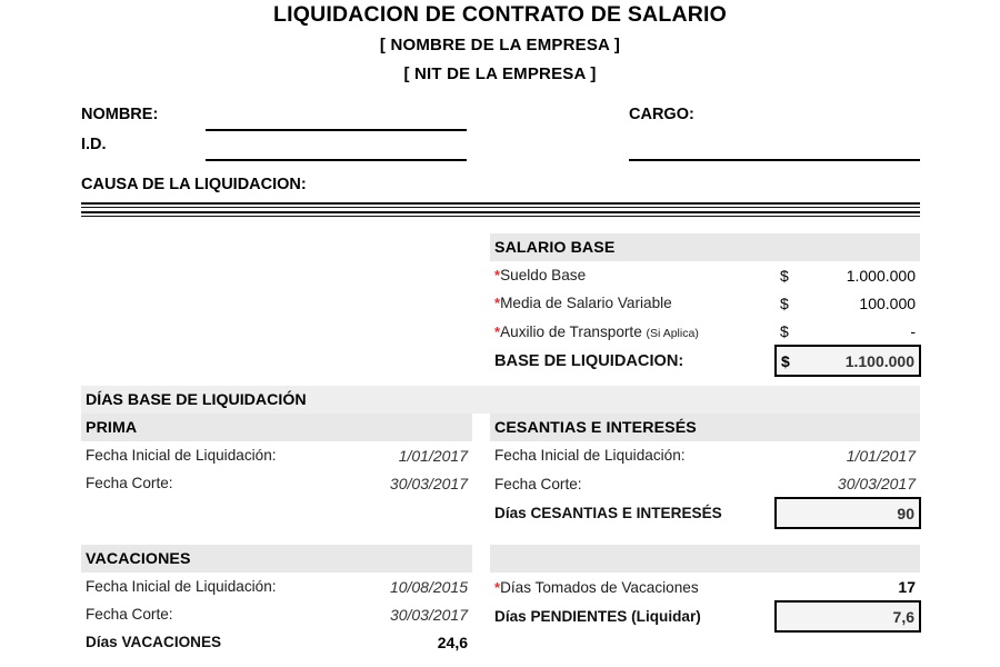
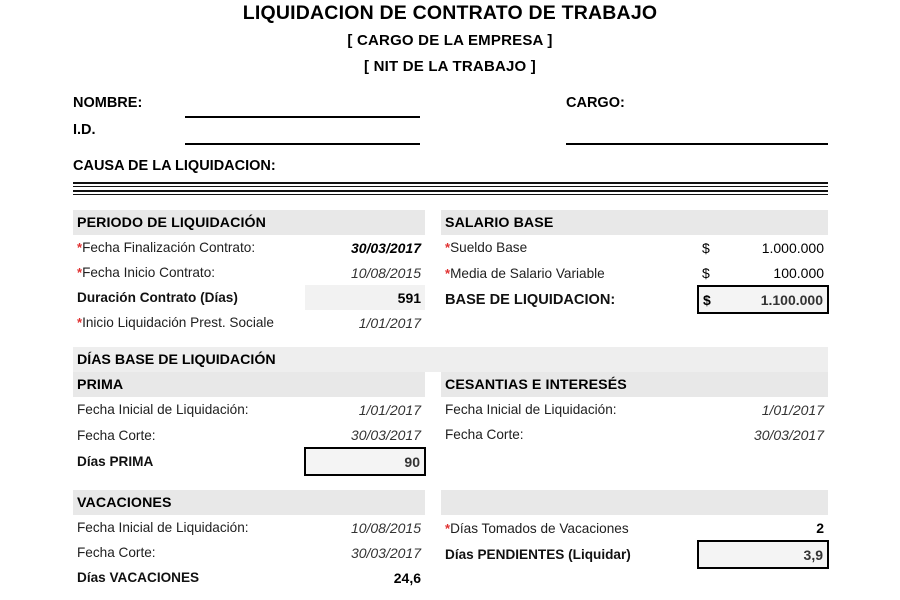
- LIQUIDACION DE CONTRATO DE SALARIO
+ LIQUIDACION DE CONTRATO DE TRABAJO
- [ NOMBRE DE LA EMPRESA ]
+ [ CARGO DE LA EMPRESA ]
- [ NIT DE LA EMPRESA ]
+ [ NIT DE LA TRABAJO ]
  NOMBRE:
  I.D.
  CARGO:
  CAUSA DE LA LIQUIDACION:
+ PERIODO DE LIQUIDACIÓN
+ *Fecha Finalización Contrato:	30/03/2017
+ *Fecha Inicio Contrato:	10/08/2015
+ Duración Contrato (Días)	591
+ *Inicio Liquidación Prest. Sociale	1/01/2017
  SALARIO BASE
  *Sueldo Base	$	1.000.000
  *Media de Salario Variable	$	100.000
- *Auxilio de Transporte (Si Aplica)	$	-
  BASE DE LIQUIDACION:	$	1.100.000
  DÍAS BASE DE LIQUIDACIÓN
  PRIMA
  Fecha Inicial de Liquidación:	1/01/2017
  Fecha Corte:	30/03/2017
+ Días PRIMA	90
  CESANTIAS E INTERESÉS
  Fecha Inicial de Liquidación:	1/01/2017
  Fecha Corte:	30/03/2017
- Días CESANTIAS E INTERESÉS	90
  VACACIONES
  Fecha Inicial de Liquidación:	10/08/2015
  Fecha Corte:	30/03/2017
  Días VACACIONES	24,6
- *Días Tomados de Vacaciones	17
+ *Días Tomados de Vacaciones	2
- Días PENDIENTES (Liquidar)	7,6
+ Días PENDIENTES (Liquidar)	3,9
